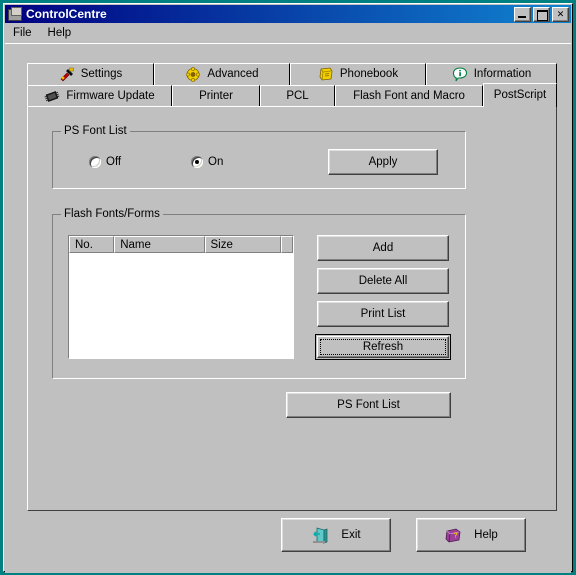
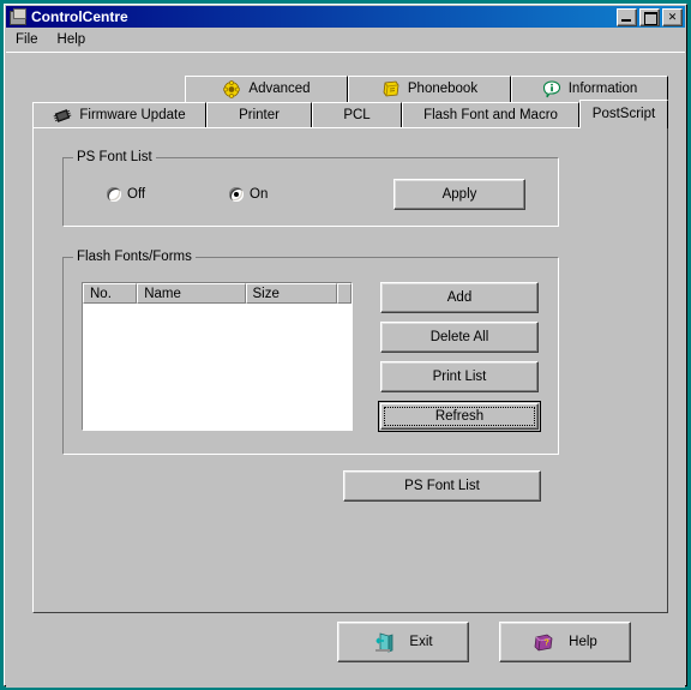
  ControlCentre
  ✕
  File
  Help
- Settings
  Advanced
  Phonebook
  Information
  Firmware Update
  Printer
  PCL
  Flash Font and Macro
  PostScript
  PS Font List
  Off
  On
  Apply
  Flash Fonts/Forms
  No.
  Name
  Size
  Add
  Delete All
  Print List
  Refresh
  PS Font List
  Exit
  Help
